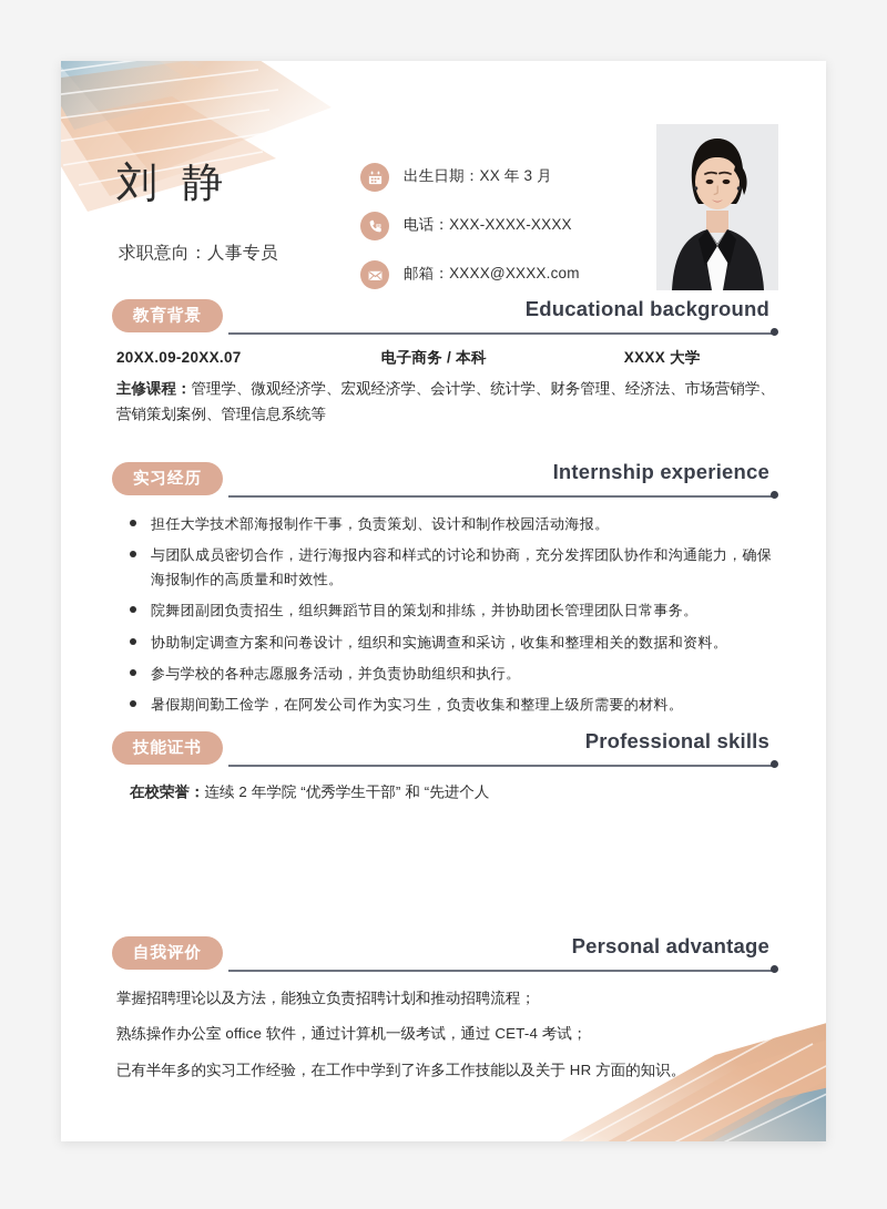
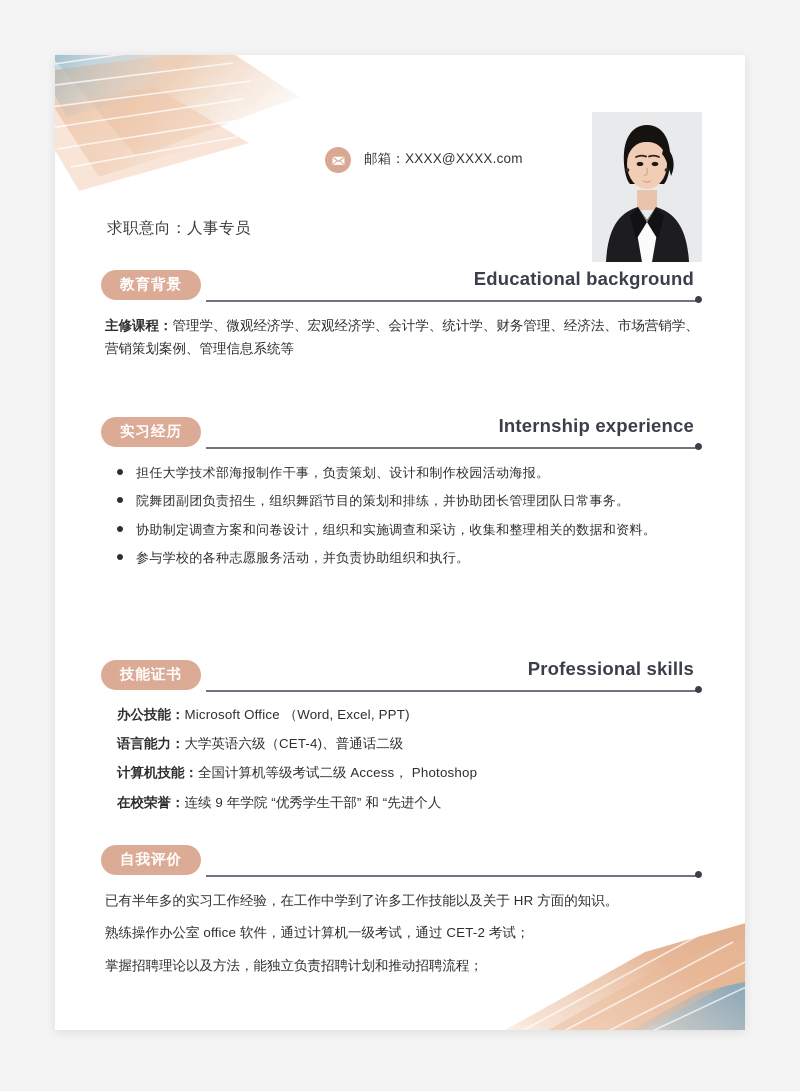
- 刘 静
  求职意向：人事专员
- 出生日期：XX 年 3 月
- 电话：XXX-XXXX-XXXX
  邮箱：XXXX@XXXX.com
  教育背景
  Educational background
- 20XX.09-20XX.07
- 电子商务 / 本科
- XXXX 大学
  主修课程：管理学、微观经济学、宏观经济学、会计学、统计学、财务管理、经济法、市场营销学、营销策划案例、管理信息系统等
  实习经历
  Internship experience
  担任大学技术部海报制作干事，负责策划、设计和制作校园活动海报。
- 与团队成员密切合作，进行海报内容和样式的讨论和协商，充分发挥团队协作和沟通能力，确保海报制作的高质量和时效性。
  院舞团副团负责招生，组织舞蹈节目的策划和排练，并协助团长管理团队日常事务。
  协助制定调查方案和问卷设计，组织和实施调查和采访，收集和整理相关的数据和资料。
  参与学校的各种志愿服务活动，并负责协助组织和执行。
- 暑假期间勤工俭学，在阿发公司作为实习生，负责收集和整理上级所需要的材料。
  技能证书
  Professional skills
+ 办公技能：Microsoft Office （Word, Excel, PPT)
+ 语言能力：大学英语六级（CET-4)、普通话二级
+ 计算机技能：全国计算机等级考试二级 Access， Photoshop
- 在校荣誉：连续 2 年学院 “优秀学生干部” 和 “先进个人
+ 在校荣誉：连续 9 年学院 “优秀学生干部” 和 “先进个人
  自我评价
- Personal advantage
- 掌握招聘理论以及方法，能独立负责招聘计划和推动招聘流程；
+ 已有半年多的实习工作经验，在工作中学到了许多工作技能以及关于 HR 方面的知识。
- 熟练操作办公室 office 软件，通过计算机一级考试，通过 CET-4 考试；
+ 熟练操作办公室 office 软件，通过计算机一级考试，通过 CET-2 考试；
- 已有半年多的实习工作经验，在工作中学到了许多工作技能以及关于 HR 方面的知识。
+ 掌握招聘理论以及方法，能独立负责招聘计划和推动招聘流程；
